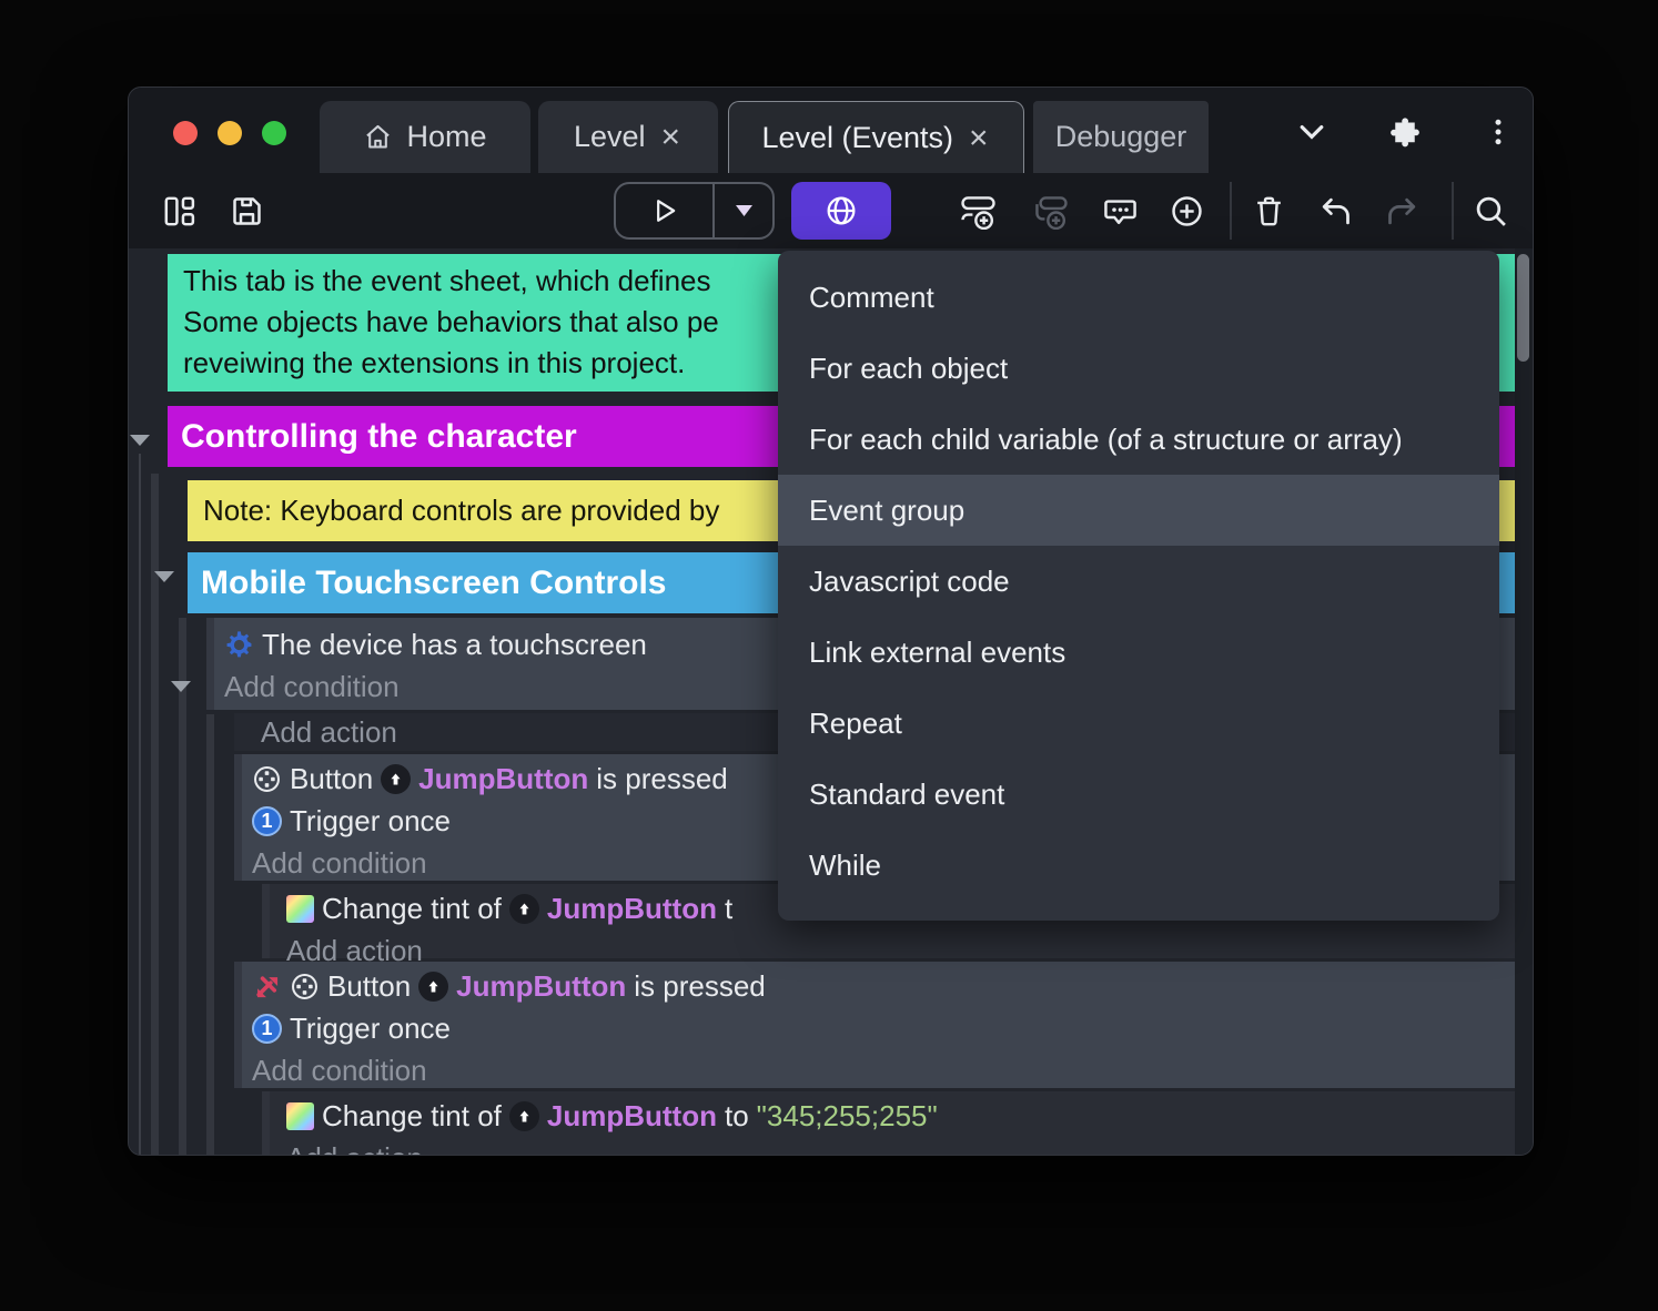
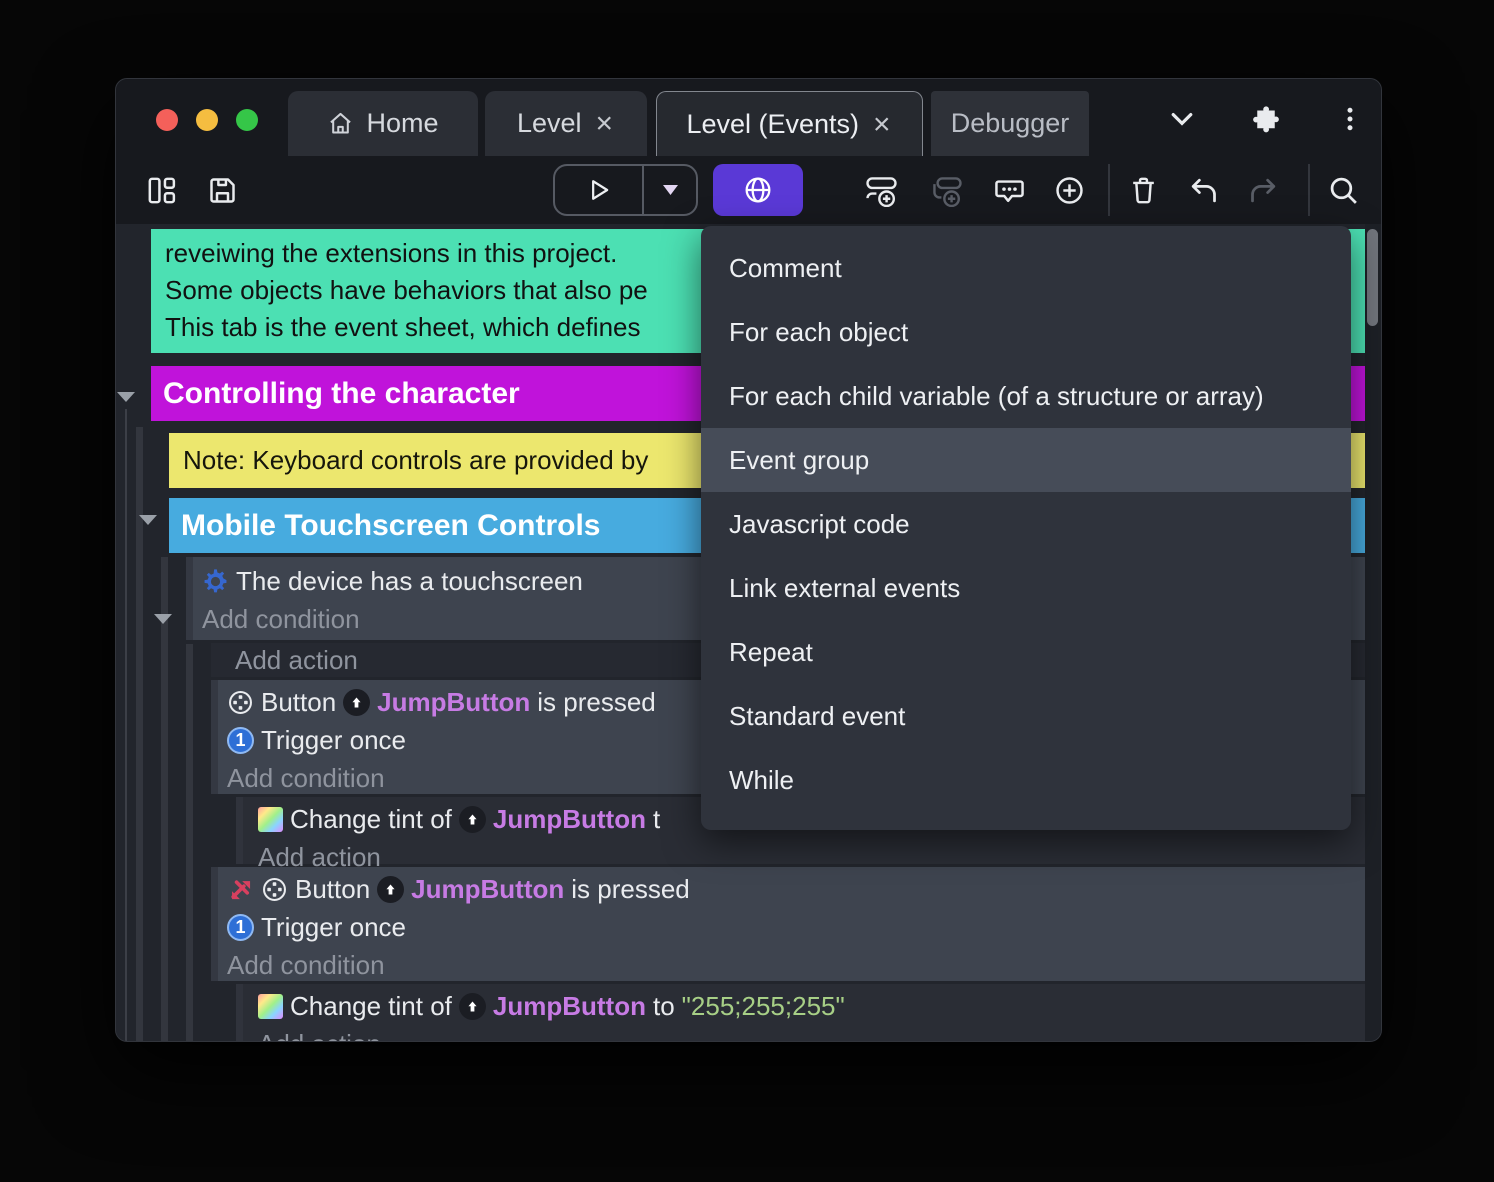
  Home
  Level
  ×
  Level (Events)
  ×
  Debugger
- This tab is the event sheet, which defines
+ reveiwing the extensions in this project.
  Some objects have behaviors that also pe
- reveiwing the extensions in this project.
+ This tab is the event sheet, which defines
  Controlling the character
  Note: Keyboard controls are provided by
  Mobile Touchscreen Controls
  The device has a touchscreen
  Add condition
  Add action
  Button
  JumpButton
  is pressed
  1
  Trigger once
  Add condition
  Change tint of
  JumpButton
  t
  Add action
  Button
  JumpButton
  is pressed
  1
  Trigger once
  Add condition
  Change tint of
  JumpButton
  to
- "345;255;255"
+ "255;255;255"
  Comment
  For each object
  For each child variable (of a structure or array)
  Event group
  Javascript code
  Link external events
  Repeat
  Standard event
  While
